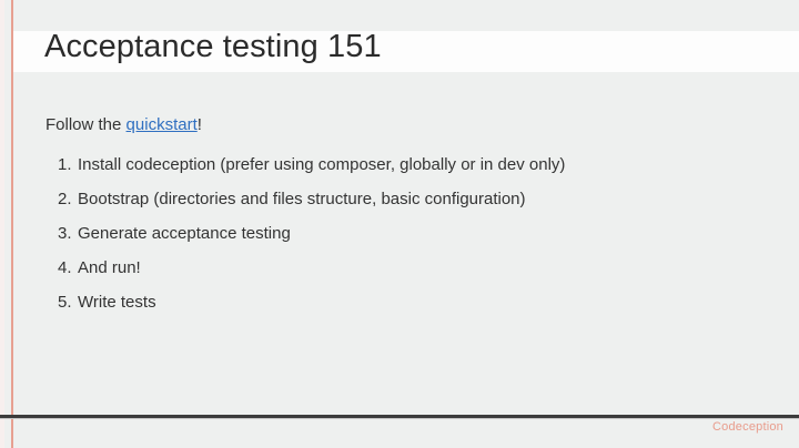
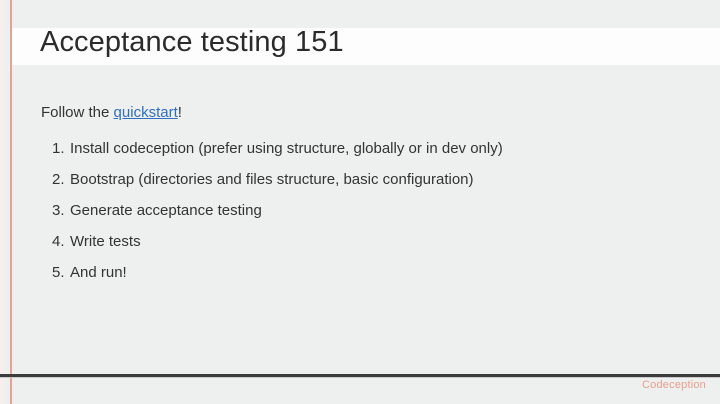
  Acceptance testing 151
  Follow the quickstart!
  1.
- Install codeception (prefer using composer, globally or in dev only)
+ Install codeception (prefer using structure, globally or in dev only)
  2.
  Bootstrap (directories and files structure, basic configuration)
  3.
  Generate acceptance testing
  4.
- And run!
+ Write tests
  5.
- Write tests
+ And run!
  Codeception
